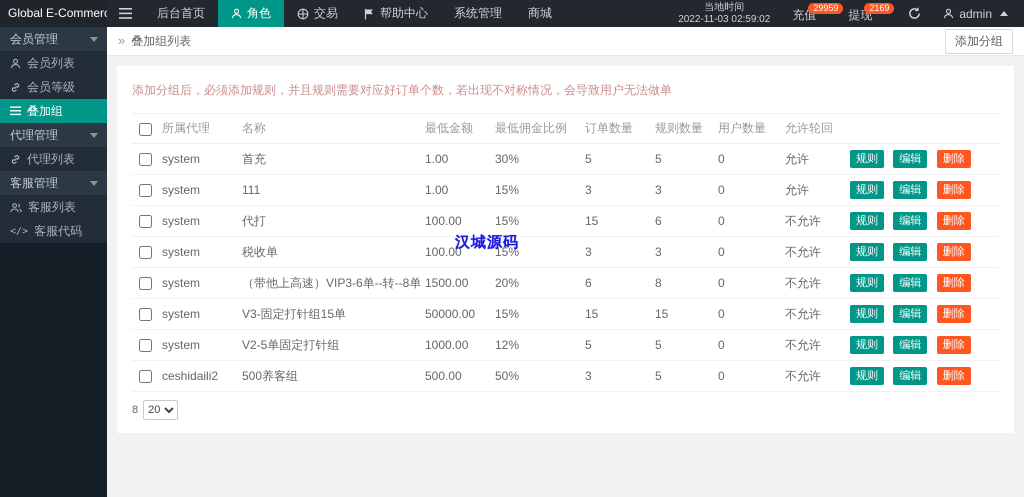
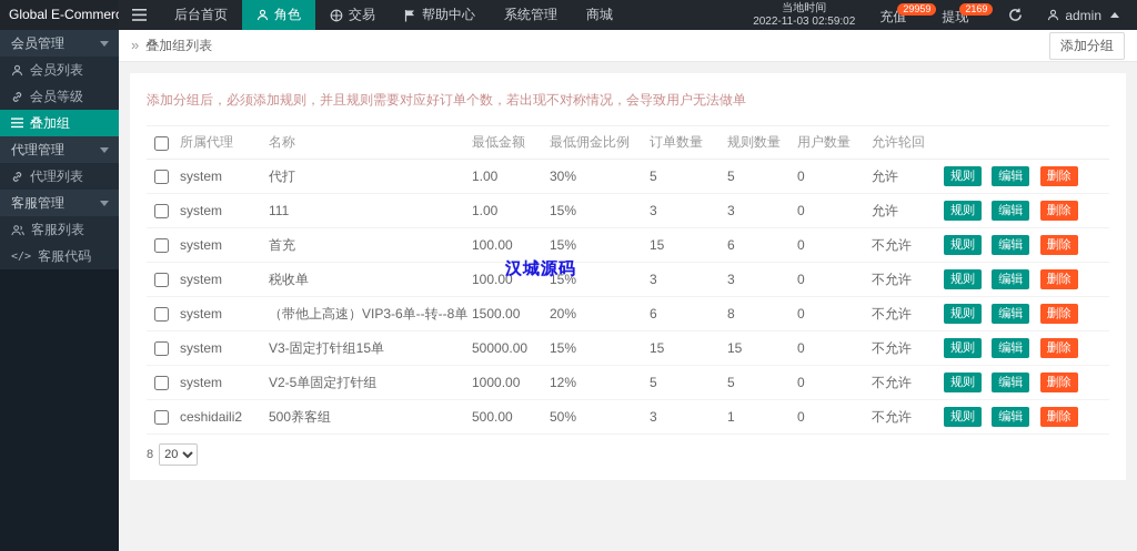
  Global E-Commer
  后台首页
  角色
  交易
  帮助中心
  系统管理
  商城
  当地时间
  2022-11-03 02:59:02
  充值
  29959
  提现
  2169
  admin
  会员管理
  会员列表
  会员等级
  叠加组
  代理管理
  代理列表
  客服管理
  客服列表
  </>
  客服代码
  » 叠加组列表
  添加分组
  添加分组后，必须添加规则，并且规则需要对应好订单个数，若出现不对称情况，会导致用户无法做单
  	所属代理	名称	最低金额	最低佣金比例	订单数量	规则数量	用户数量	允许轮回
- 	system	首充	1.00	30%	5	5	0	允许	规则 编辑 删除
+ 	system	代打	1.00	30%	5	5	0	允许	规则 编辑 删除
  	system	111	1.00	15%	3	3	0	允许	规则 编辑 删除
- 	system	代打	100.00	15%	15	6	0	不允许	规则 编辑 删除
+ 	system	首充	100.00	15%	15	6	0	不允许	规则 编辑 删除
  	system	税收单	100.00	15%	3	3	0	不允许	规则 编辑 删除
  	system	（带他上高速）VIP3-6单--转--8单	1500.00	20%	6	8	0	不允许	规则 编辑 删除
  	system	V3-固定打针组15单	50000.00	15%	15	15	0	不允许	规则 编辑 删除
  	system	V2-5单固定打针组	1000.00	12%	5	5	0	不允许	规则 编辑 删除
- 	ceshidaili2	500养客组	500.00	50%	3	5	0	不允许	规则 编辑 删除
+ 	ceshidaili2	500养客组	500.00	50%	3	1	0	不允许	规则 编辑 删除
  8
  20
  汉城源码
